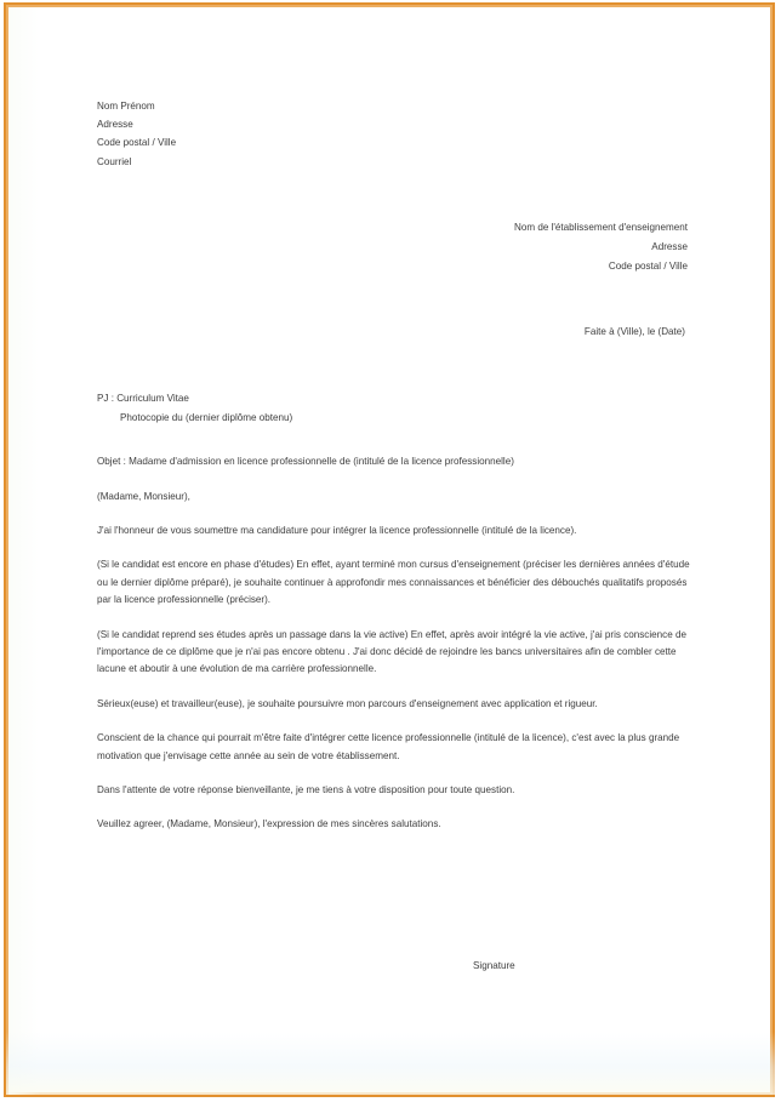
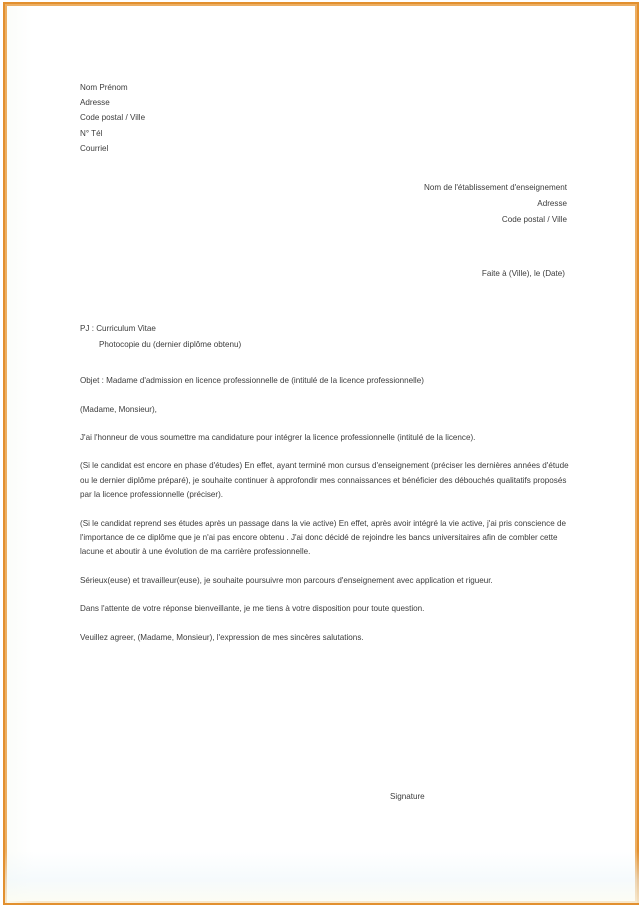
  Nom Prénom
  Adresse
  Code postal / Ville
+ N° Tél
  Courriel
  Nom de l'établissement d'enseignement
  Adresse
  Code postal / Ville
  Faite à (Ville), le (Date)
  PJ : Curriculum Vitae
  Photocopie du (dernier diplôme obtenu)
  Objet : Madame d'admission en licence professionnelle de (intitulé de la licence professionnelle)
  (Madame, Monsieur),
  J'ai l'honneur de vous soumettre ma candidature pour intégrer la licence professionnelle (intitulé de la licence).
  (Si le candidat est encore en phase d'études) En effet, ayant terminé mon cursus d'enseignement (préciser les dernières années d'étude ou le dernier diplôme préparé), je souhaite continuer à approfondir mes connaissances et bénéficier des débouchés qualitatifs proposés par la licence professionnelle (préciser).
  (Si le candidat reprend ses études après un passage dans la vie active) En effet, après avoir intégré la vie active, j'ai pris conscience de l'importance de ce diplôme que je n'ai pas encore obtenu . J'ai donc décidé de rejoindre les bancs universitaires afin de combler cette lacune et aboutir à une évolution de ma carrière professionnelle.
  Sérieux(euse) et travailleur(euse), je souhaite poursuivre mon parcours d'enseignement avec application et rigueur.
- Conscient de la chance qui pourrait m'être faite d'intégrer cette licence professionnelle (intitulé de la licence), c'est avec la plus grande motivation que j'envisage cette année au sein de votre établissement.
  Dans l'attente de votre réponse bienveillante, je me tiens à votre disposition pour toute question.
  Veuillez agreer, (Madame, Monsieur), l'expression de mes sincères salutations.
  Signature
